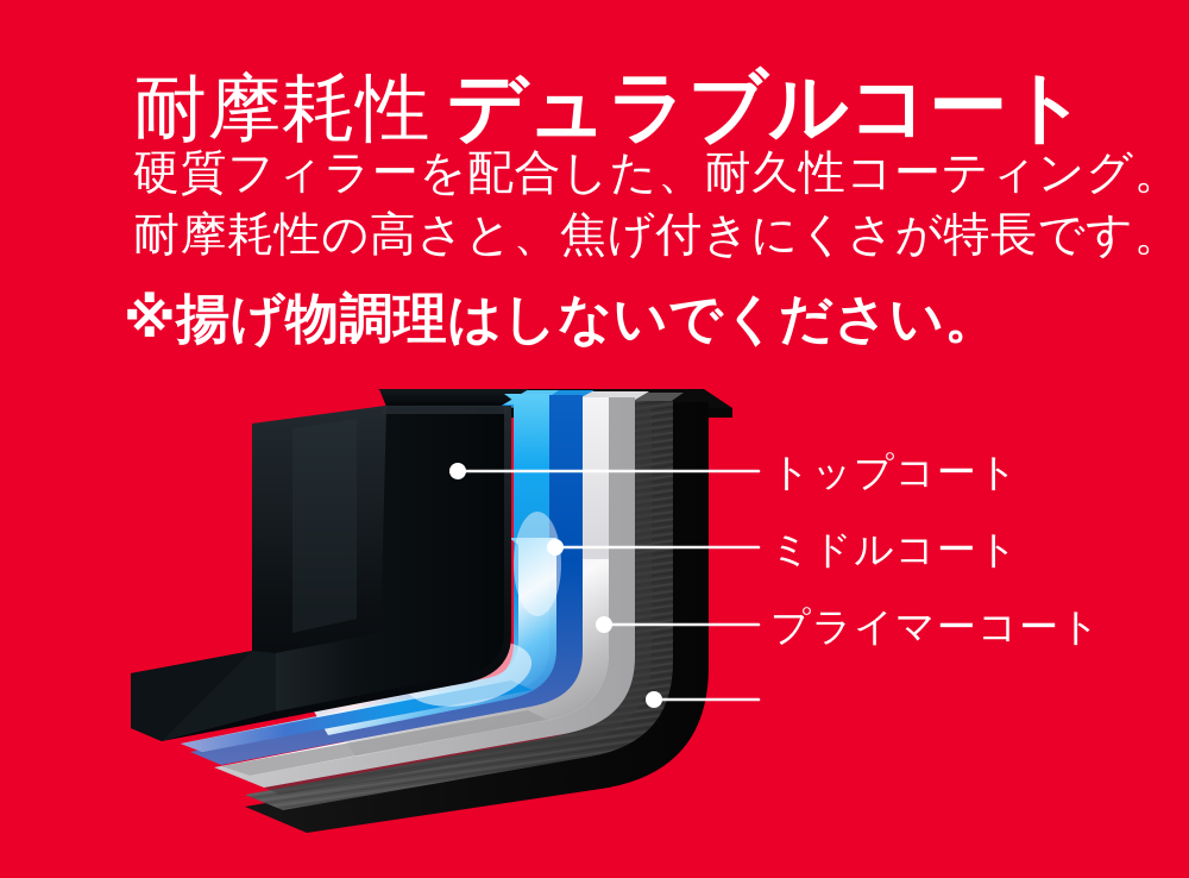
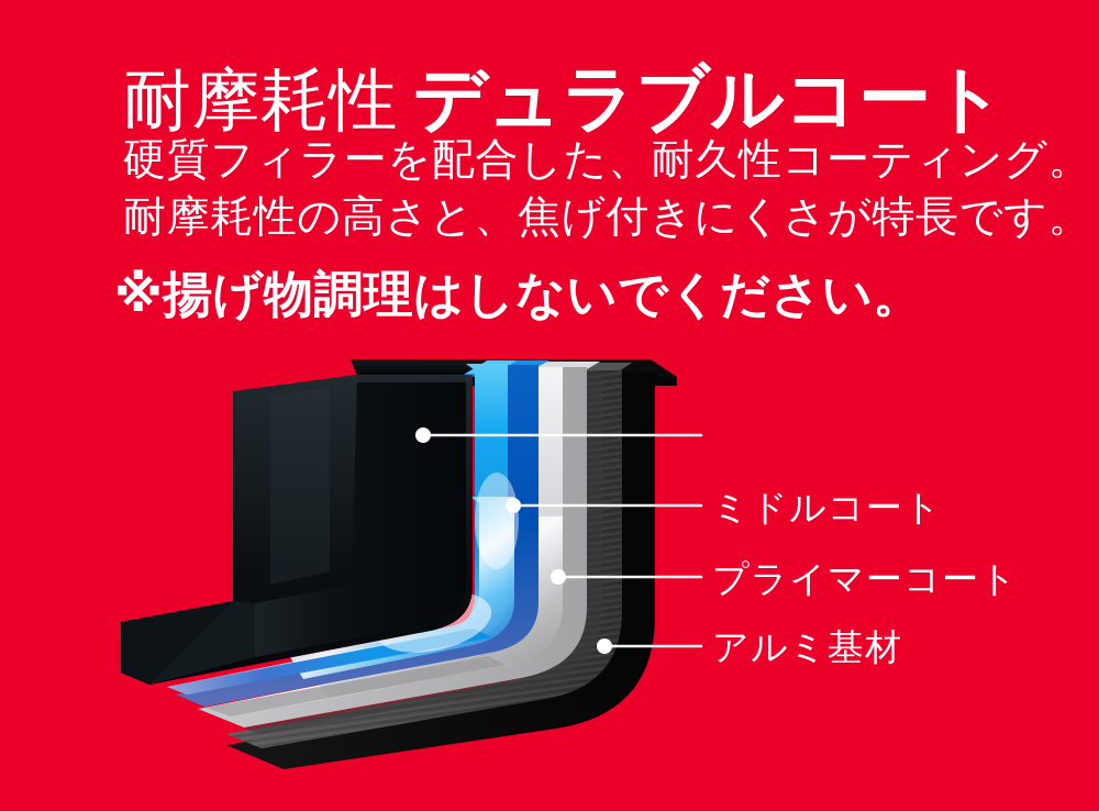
  耐摩耗性 デュラブルコート
  硬質フィラーを配合した、耐久性コーティング。
  耐摩耗性の高さと、焦げ付きにくさが特長です。
  ※揚げ物調理はしないでください。
- トップコート
  ミドルコート
  プライマーコート
+ アルミ基材
